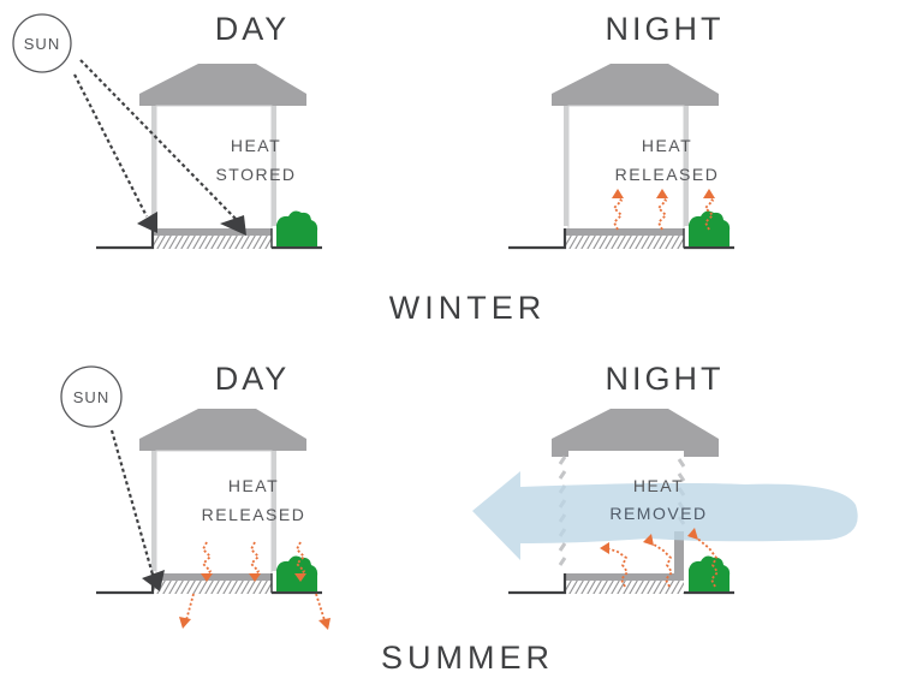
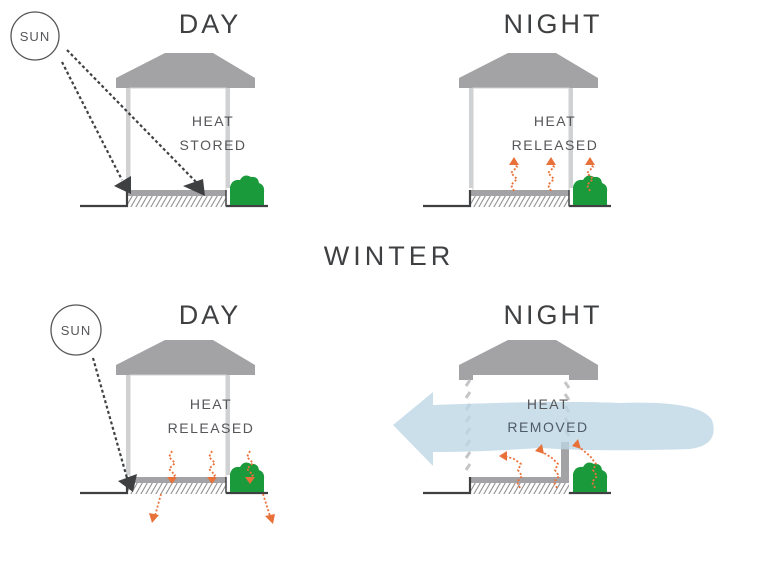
  DAY
  SUN
  HEAT
  STORED
  NIGHT
  HEAT
  RELEASED
  WINTER
  DAY
  SUN
  HEAT
  RELEASED
  NIGHT
  HEAT
  REMOVED
- SUMMER
